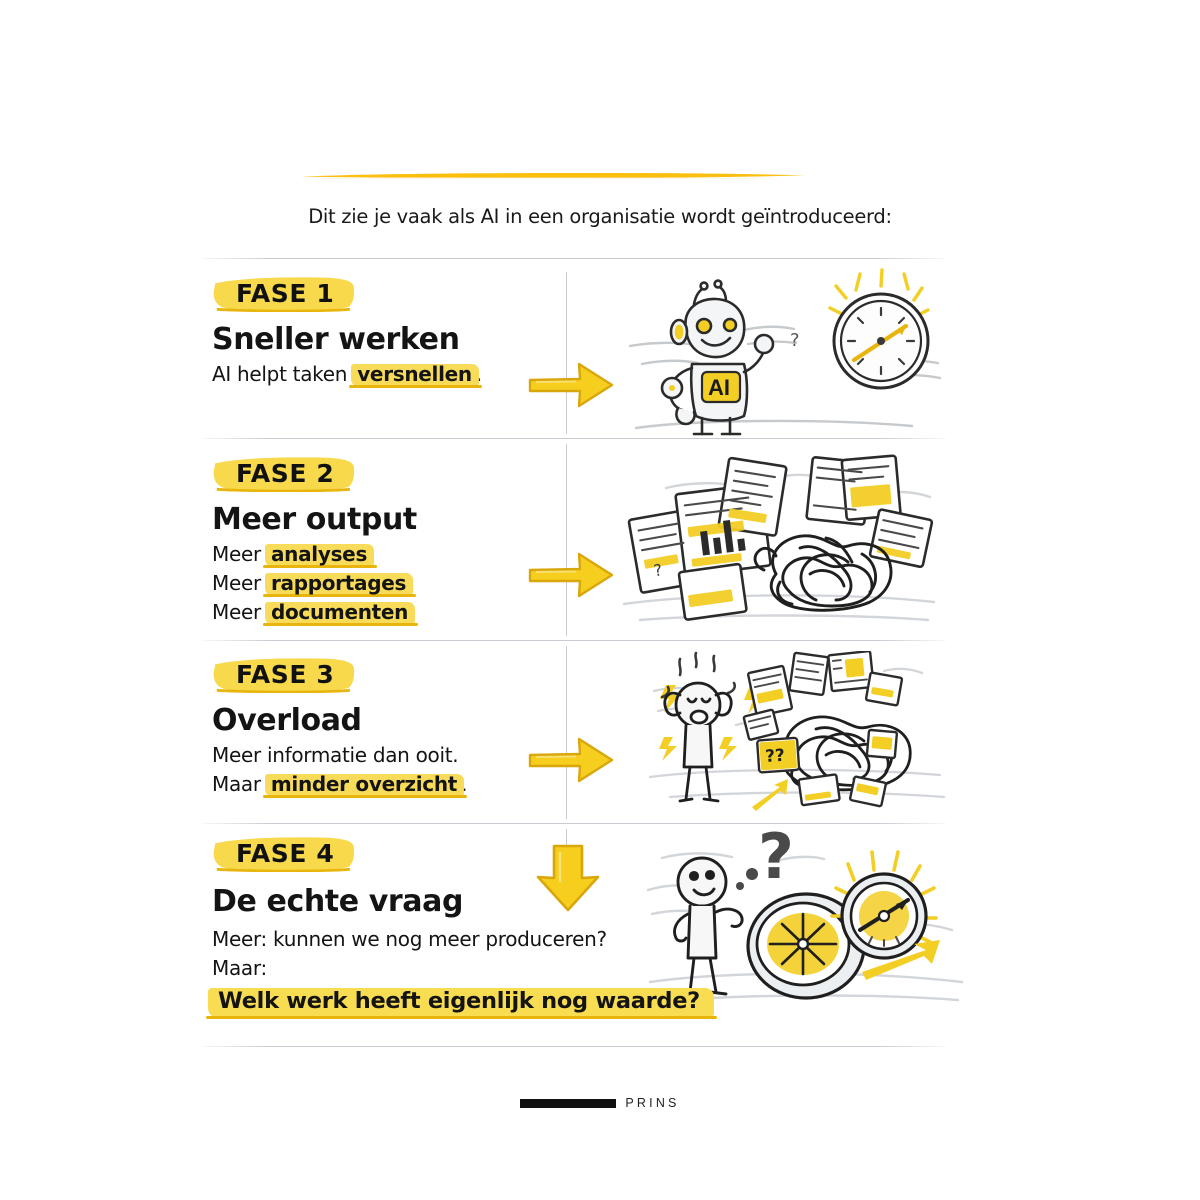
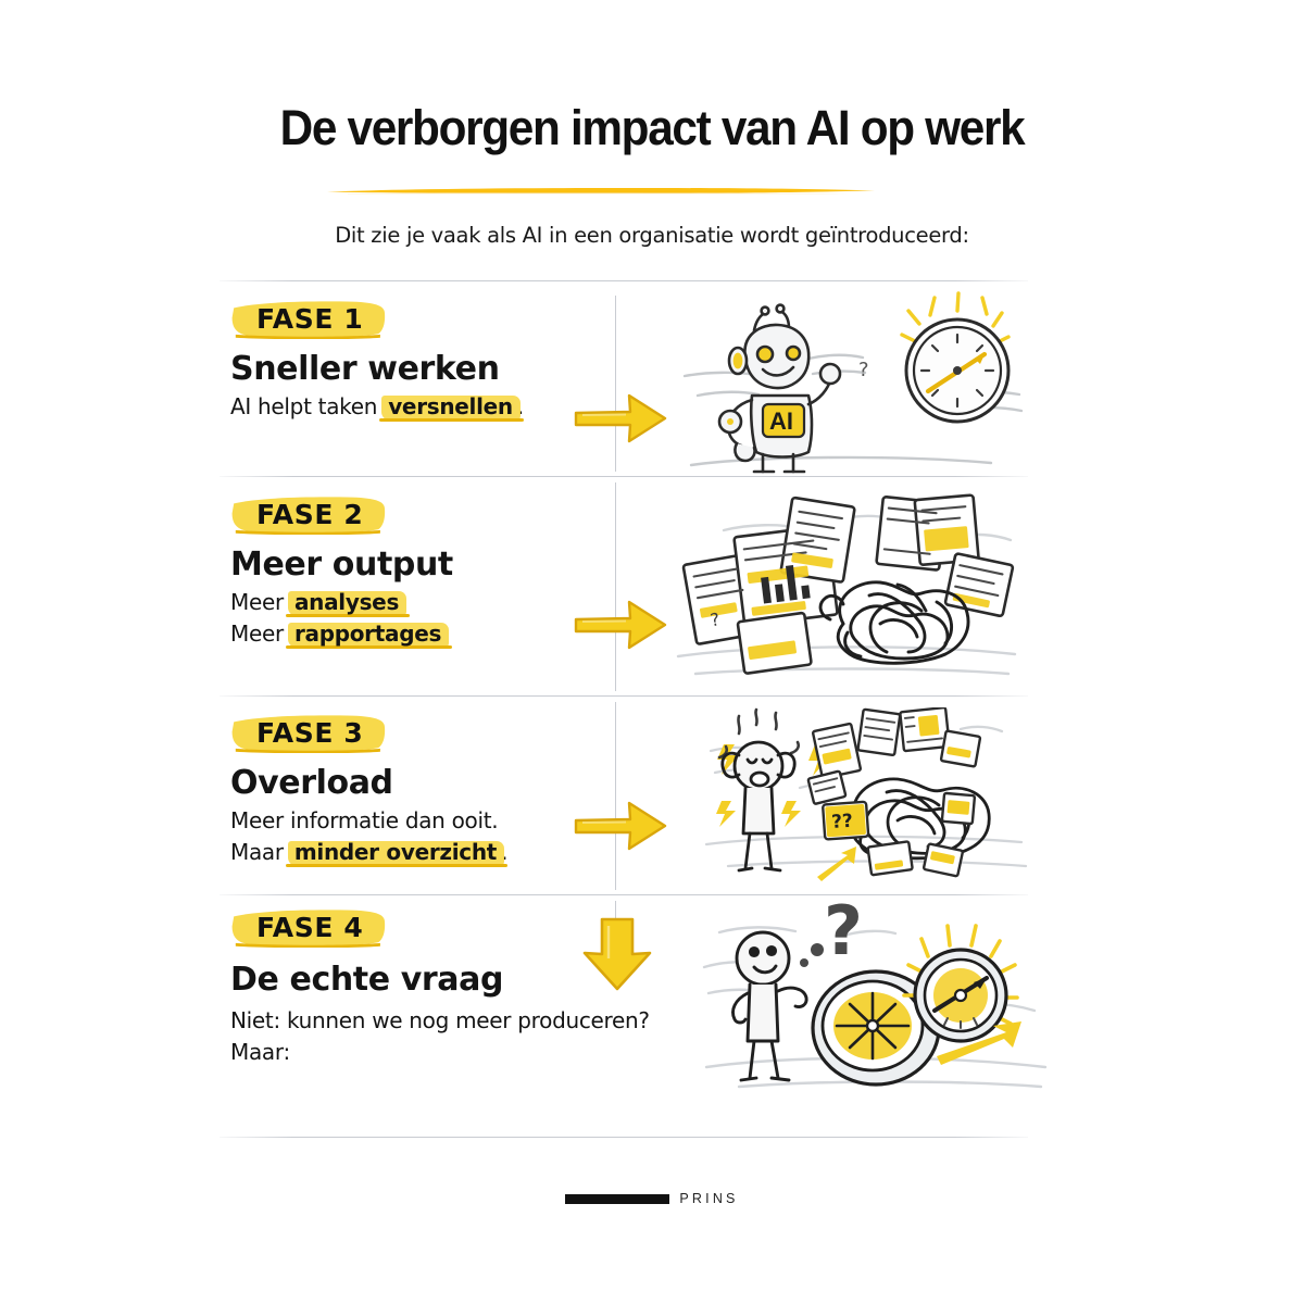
+ De verborgen impact van AI op werk
  Dit zie je vaak als AI in een organisatie wordt geïntroduceerd:
  FASE 1
  Sneller werken
  AI helpt taken versnellen .
  AI
  ?
  FASE 2
  Meer output
  Meer analyses
  Meer rapportages
- Meer documenten
  FASE 3
  Overload
  Meer informatie dan ooit.
  Maar minder overzicht .
  FASE 4
  De echte vraag
- Meer: kunnen we nog meer produceren?
+ Niet: kunnen we nog meer produceren?
  Maar:
- Welk werk heeft eigenlijk nog waarde?
  ?
  PRINS
